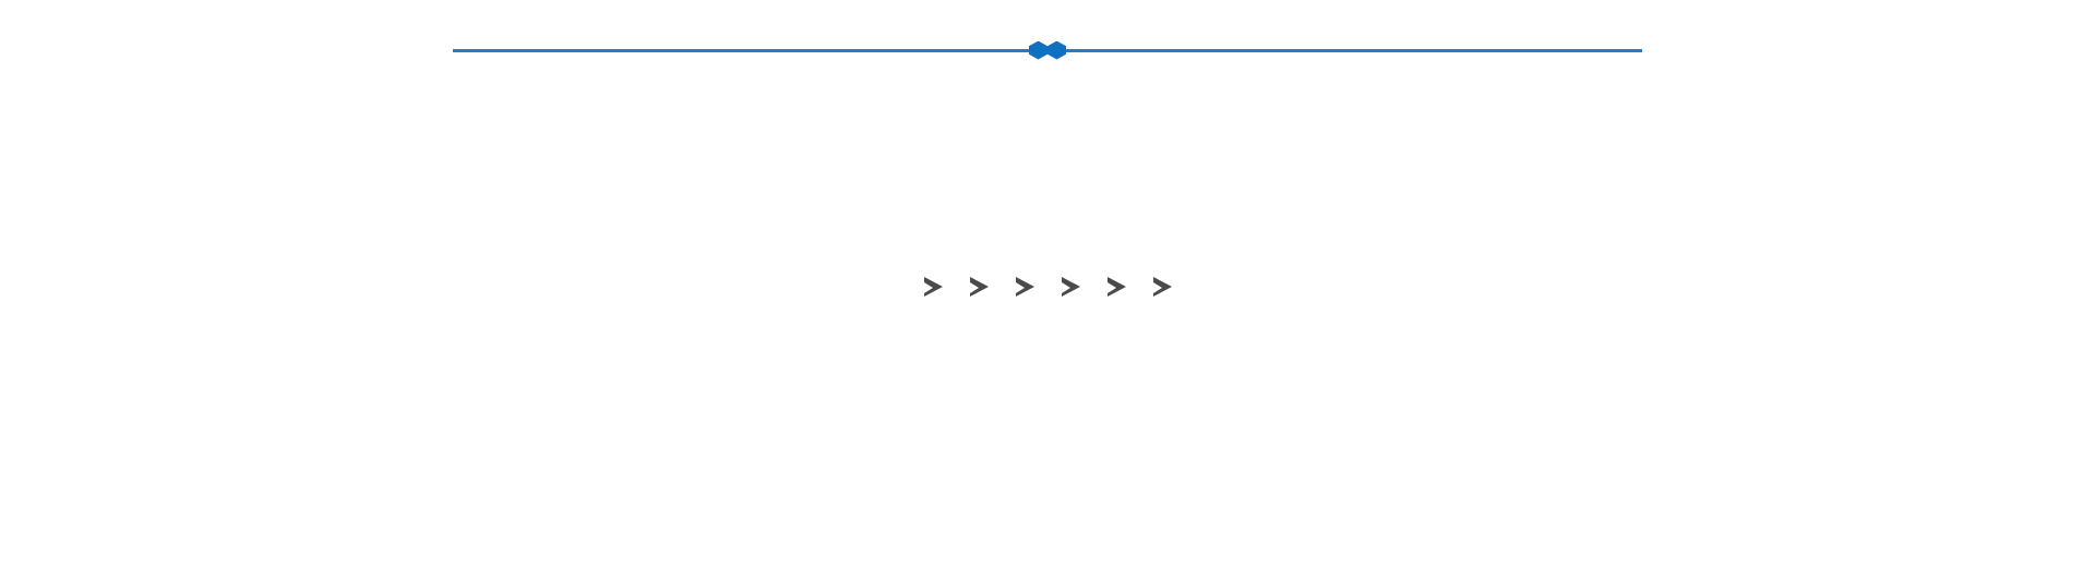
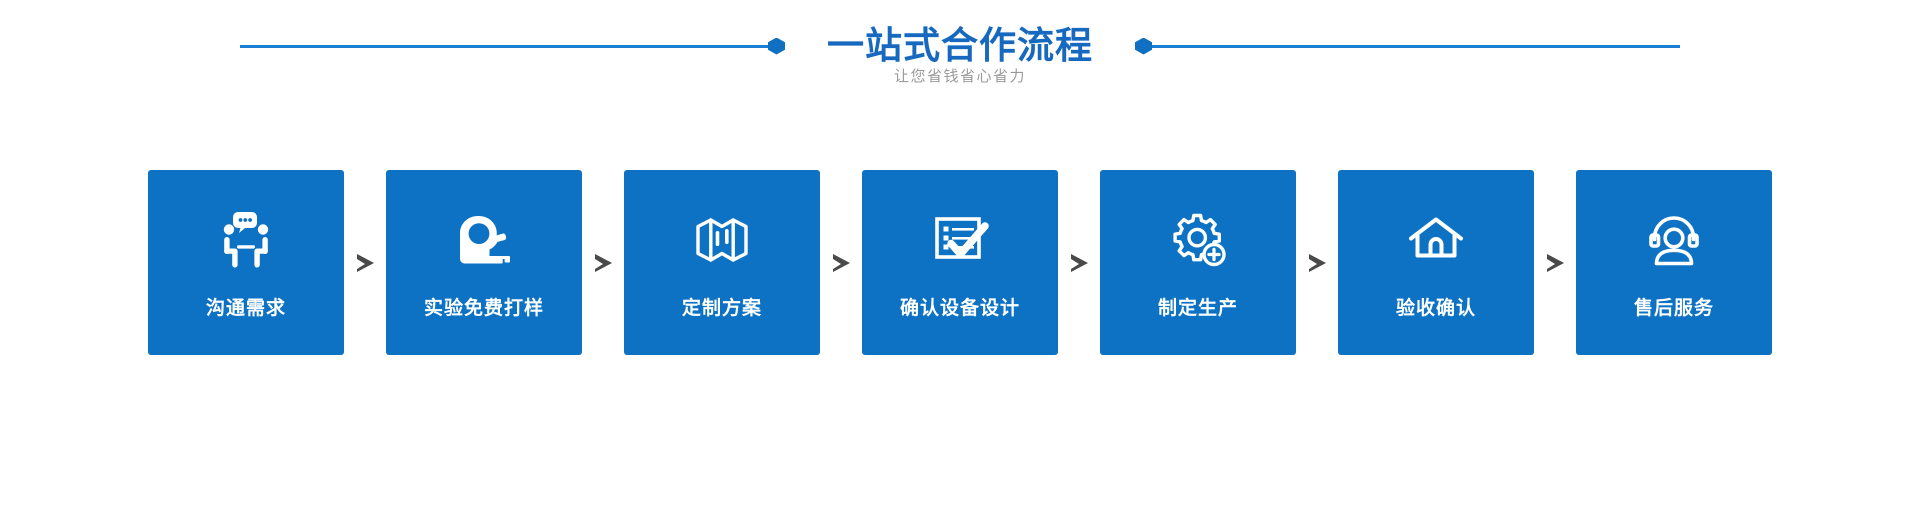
+ 一站式合作流程
+ 让您省钱省心省力
+ 沟通需求
+ 实验免费打样
+ 定制方案
+ 确认设备设计
+ 制定生产
+ 验收确认
+ 售后服务
